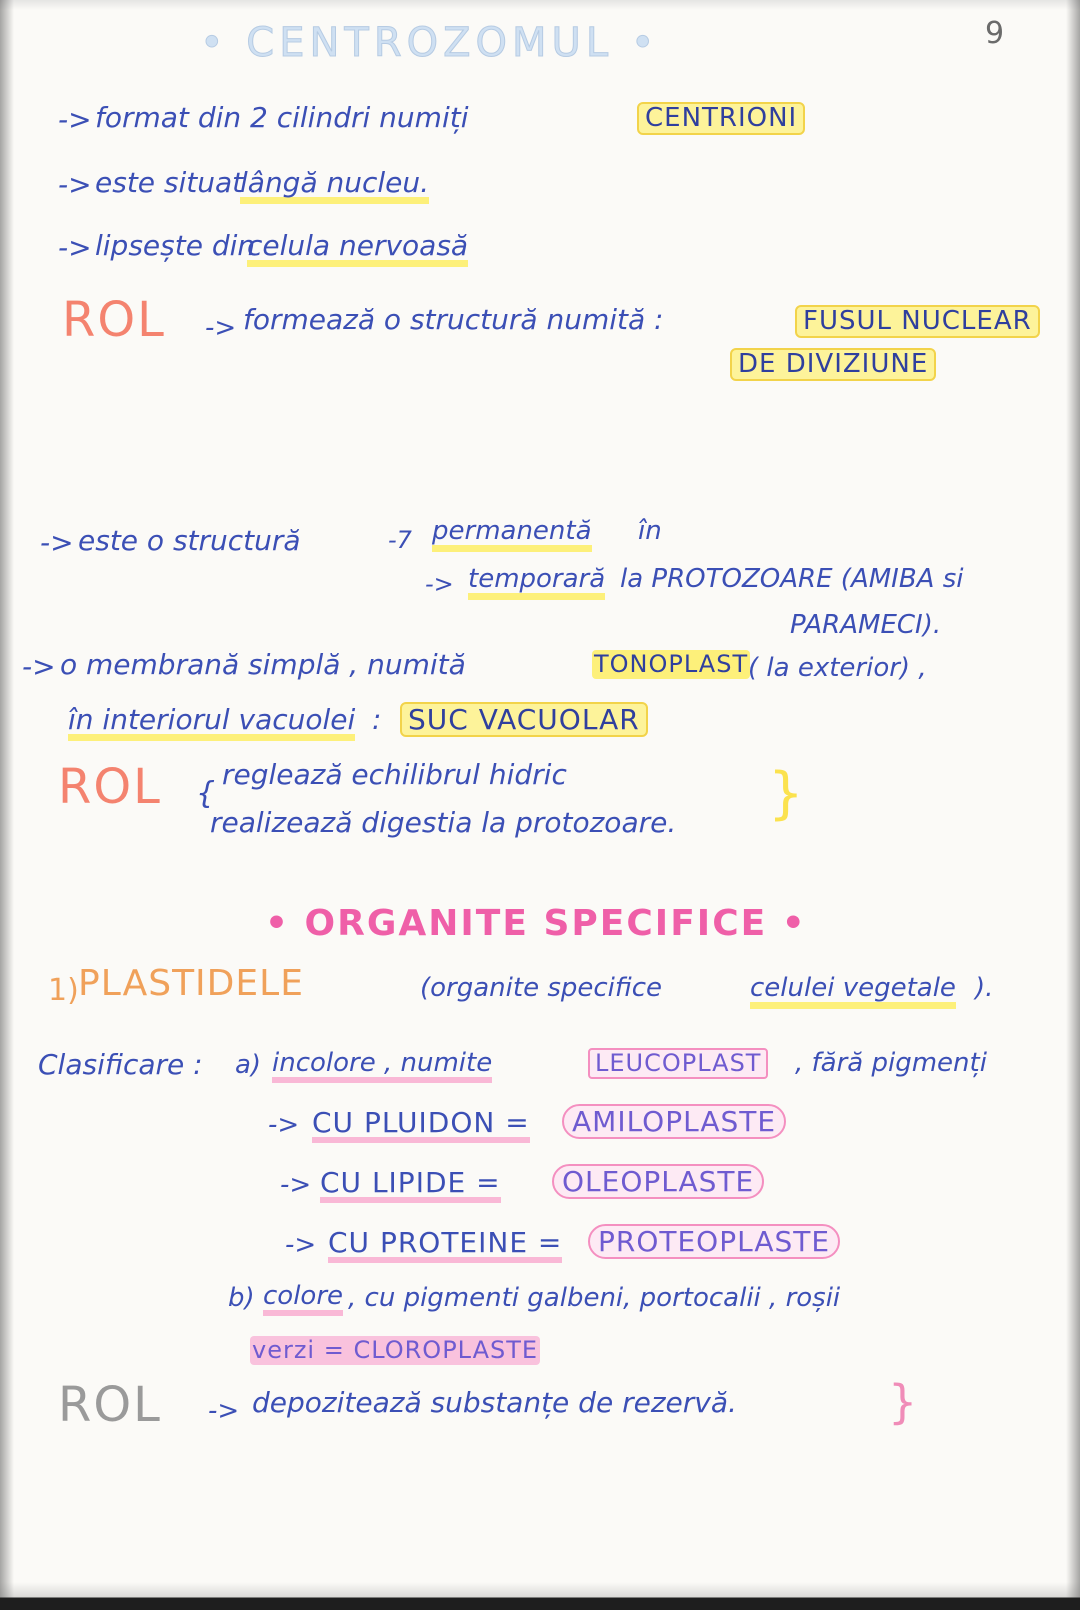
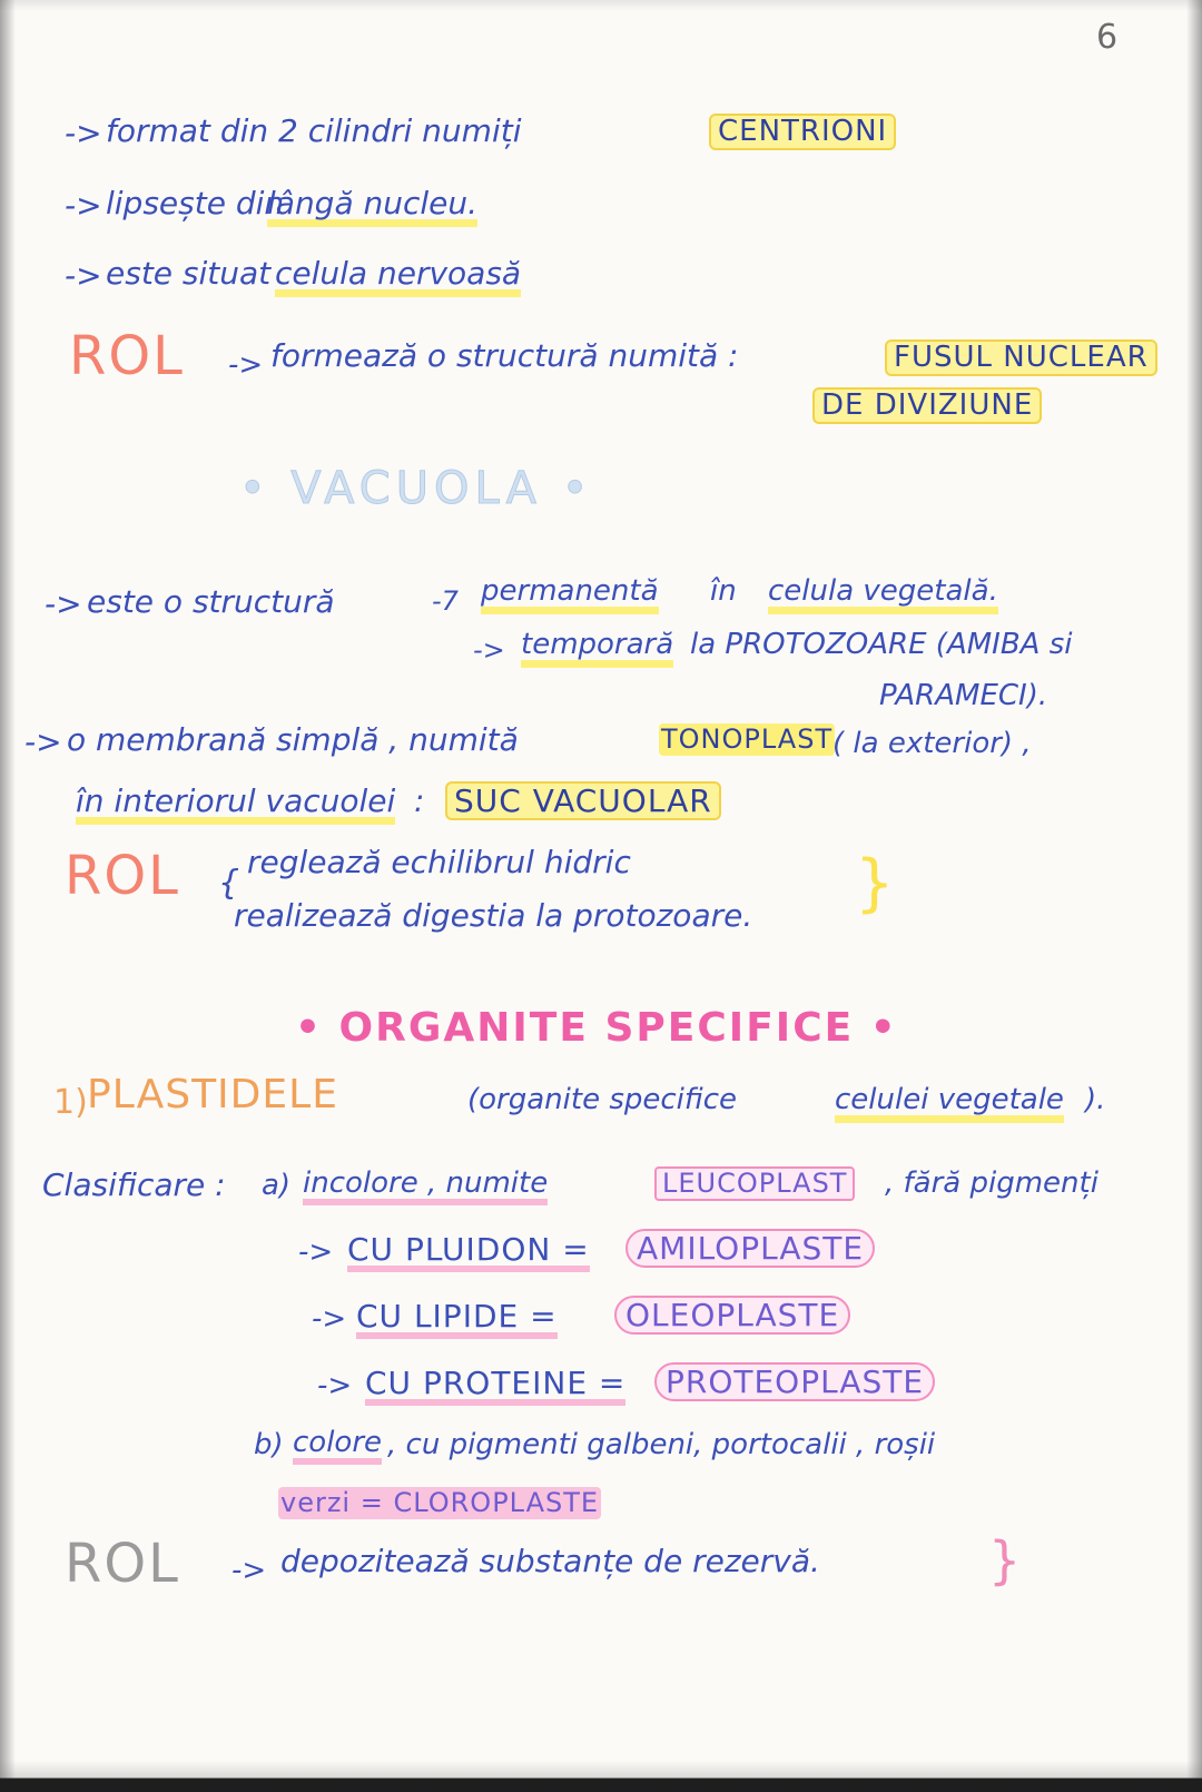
- 9
+ 6
- • CENTROZOMUL •
  ->
  format din 2 cilindri numiți
  CENTRIONI
  ->
- este situat
+ lipsește din
  lângă nucleu.
  ->
- lipsește din
+ este situat
  celula nervoasă
  ROL
  ->
  formează o structură numită :
  FUSUL NUCLEAR
  DE DIVIZIUNE
+ • VACUOLA •
  ->
  este o structură
  -7
  permanentă
  în
+ celula vegetală.
  ->
  temporară
  la PROTOZOARE (AMIBA si
  PARAMECI).
  ->
  o membrană simplă , numită
  TONOPLAST
  ( la exterior) ,
  în interiorul vacuolei
  :
  SUC VACUOLAR
  ROL
  {
  reglează echilibrul hidric
  realizează digestia la protozoare.
  }
  • ORGANITE SPECIFICE •
  1)
  PLASTIDELE
  (organite specifice
  celulei vegetale
  ).
  Clasificare :
  a)
  incolore , numite
  LEUCOPLAST
  , fără pigmenți
  ->
  CU PLUIDON =
  AMILOPLASTE
  ->
  CU LIPIDE =
  OLEOPLASTE
  ->
  CU PROTEINE =
  PROTEOPLASTE
  b)
  colore
  , cu pigmenti galbeni, portocalii , roșii
  verzi = CLOROPLASTE
  ROL
  ->
  depozitează substanțe de rezervă.
  }
